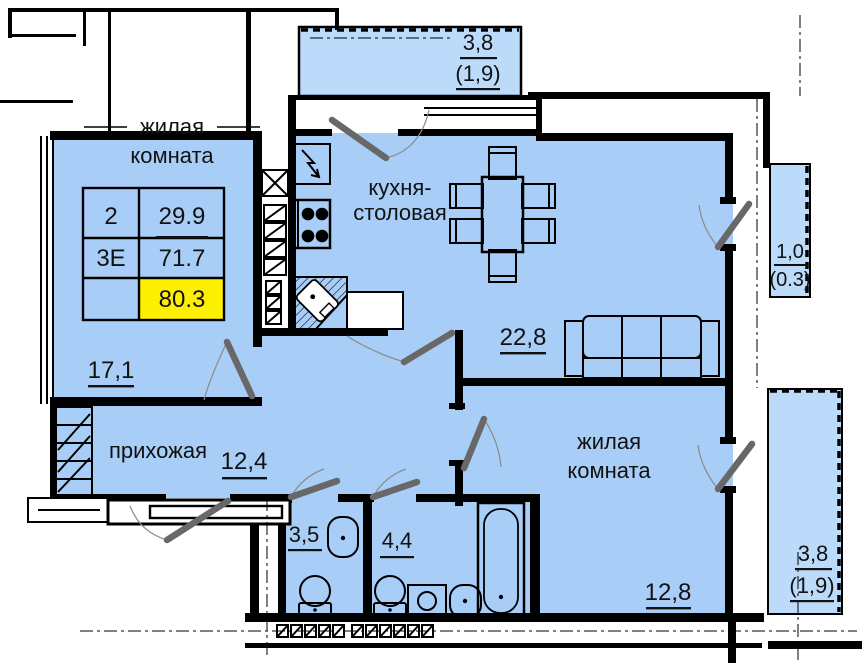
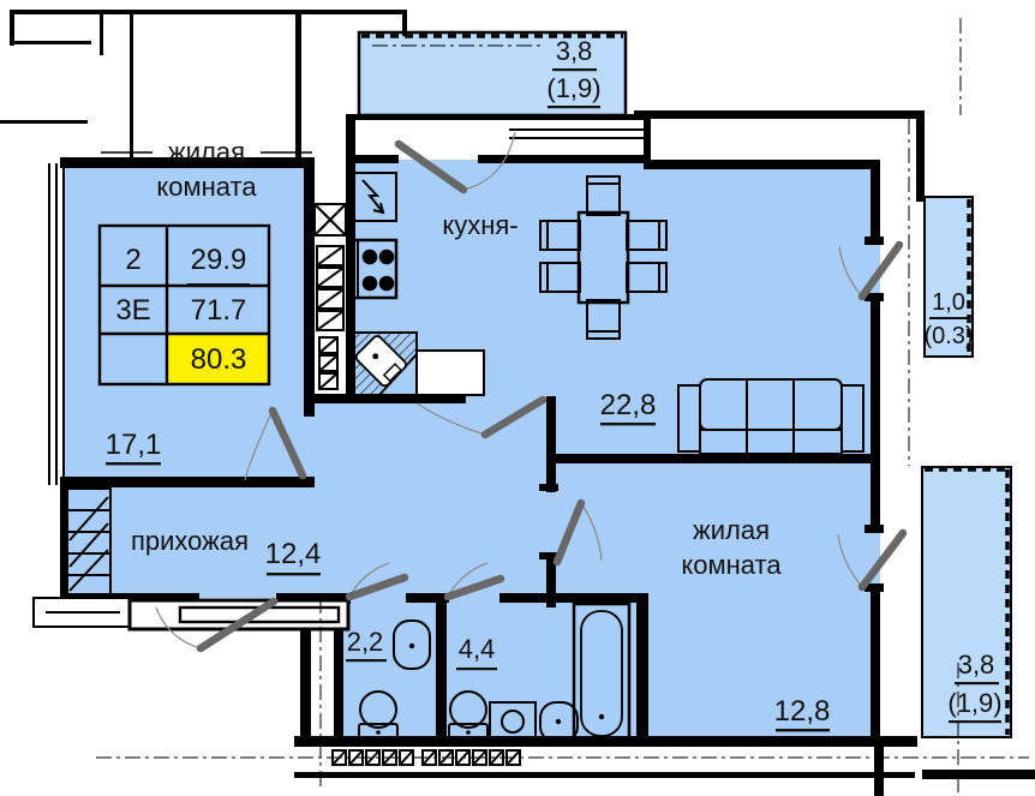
  2
  29.9
  3Е
  71.7
  80.3
  жилая
  комната
  17,1
  кухня-
- столовая
  22,8
  прихожая
  12,4
  жилая
  комната
  12,8
- 3,5
+ 2,2
  4,4
  3,8
  (1,9)
  1,0
  (0.3)
  3,8
  (1,9)
